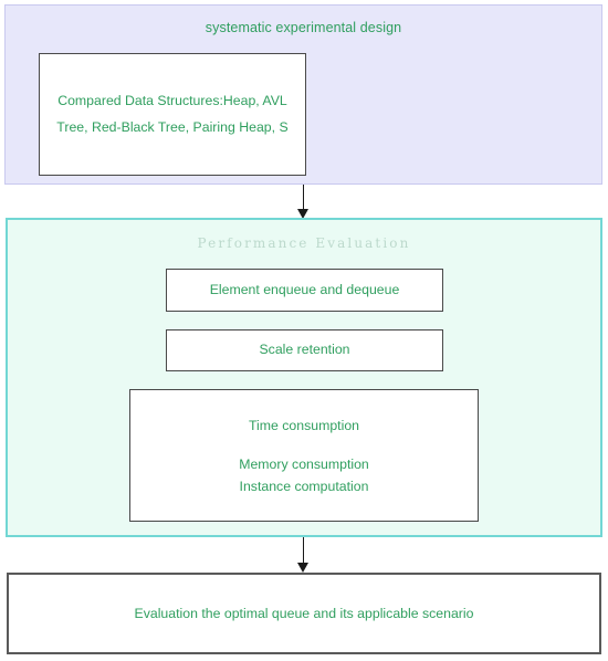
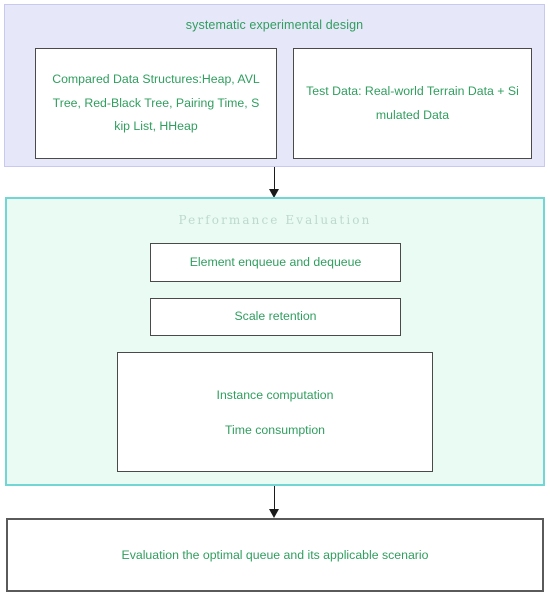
  systematic experimental design
  Compared Data Structures:Heap, AVL
- Tree, Red-Black Tree, Pairing Heap, S
+ Tree, Red-Black Tree, Pairing Time, S
+ kip List, HHeap
+ Test Data: Real-world Terrain Data + Si
+ mulated Data
  Performance Evaluation
  Element enqueue and dequeue
  Scale retention
- Time consumption
+ Instance computation
- Memory consumption
- Instance computation
+ Time consumption
  Evaluation the optimal queue and its applicable scenario
